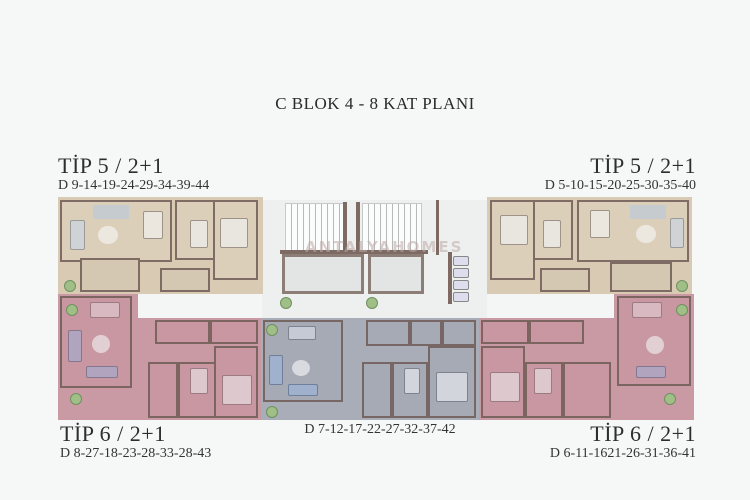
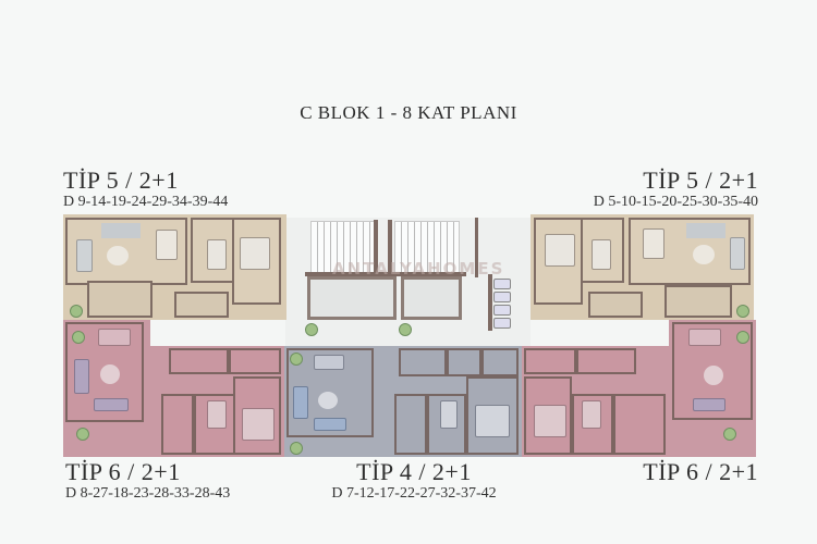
- C BLOK 4 - 8 KAT PLANI
+ C BLOK 1 - 8 KAT PLANI
  TİP 5 / 2+1
  D 9-14-19-24-29-34-39-44
  TİP 5 / 2+1
  D 5-10-15-20-25-30-35-40
  TİP 6 / 2+1
  D 8-27-18-23-28-33-28-43
+ TİP 4 / 2+1
  D 7-12-17-22-27-32-37-42
  TİP 6 / 2+1
- D 6-11-1621-26-31-36-41
  ANTALYAHOMES
